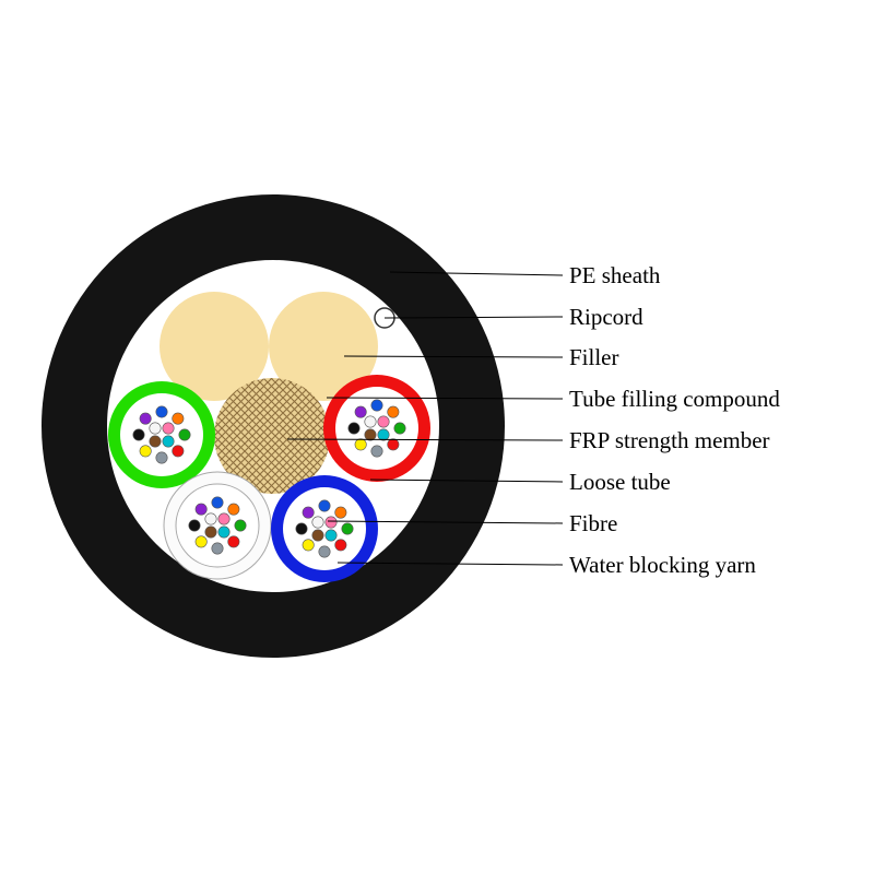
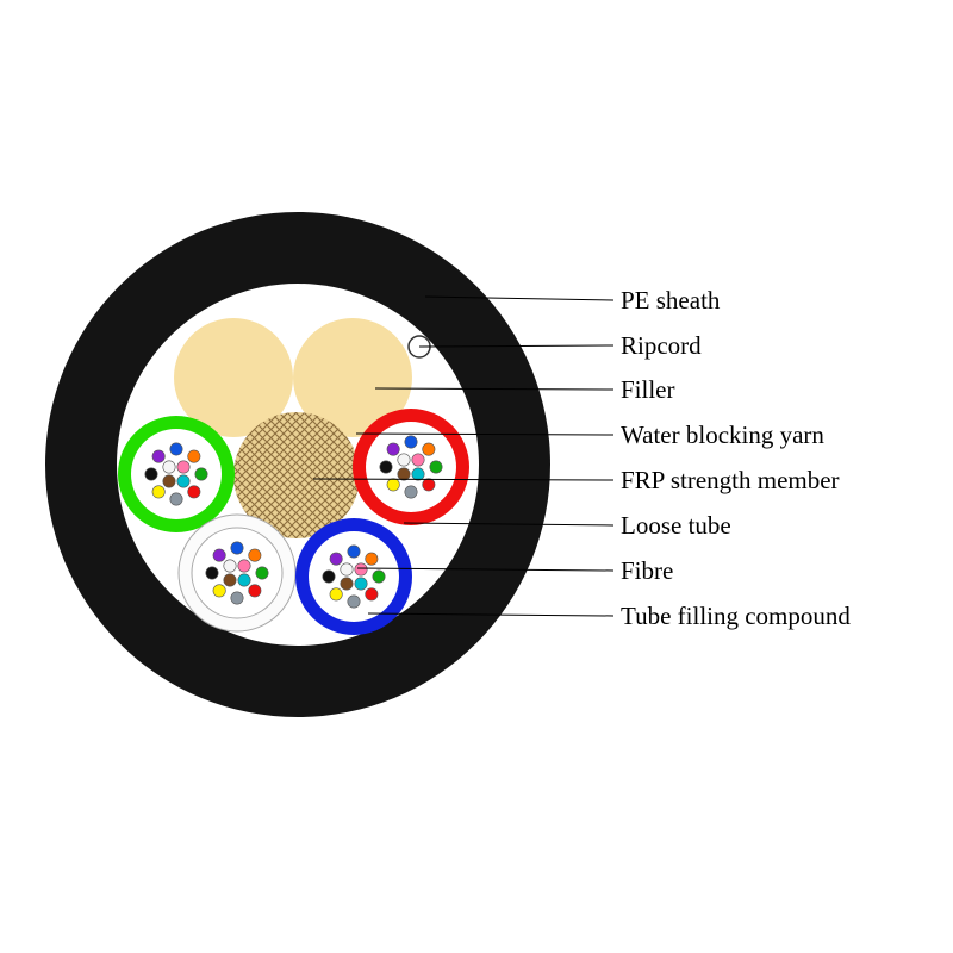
  PE sheath
  Ripcord
  Filler
- Tube filling compound
+ Water blocking yarn
  FRP strength member
  Loose tube
  Fibre
- Water blocking yarn
+ Tube filling compound
